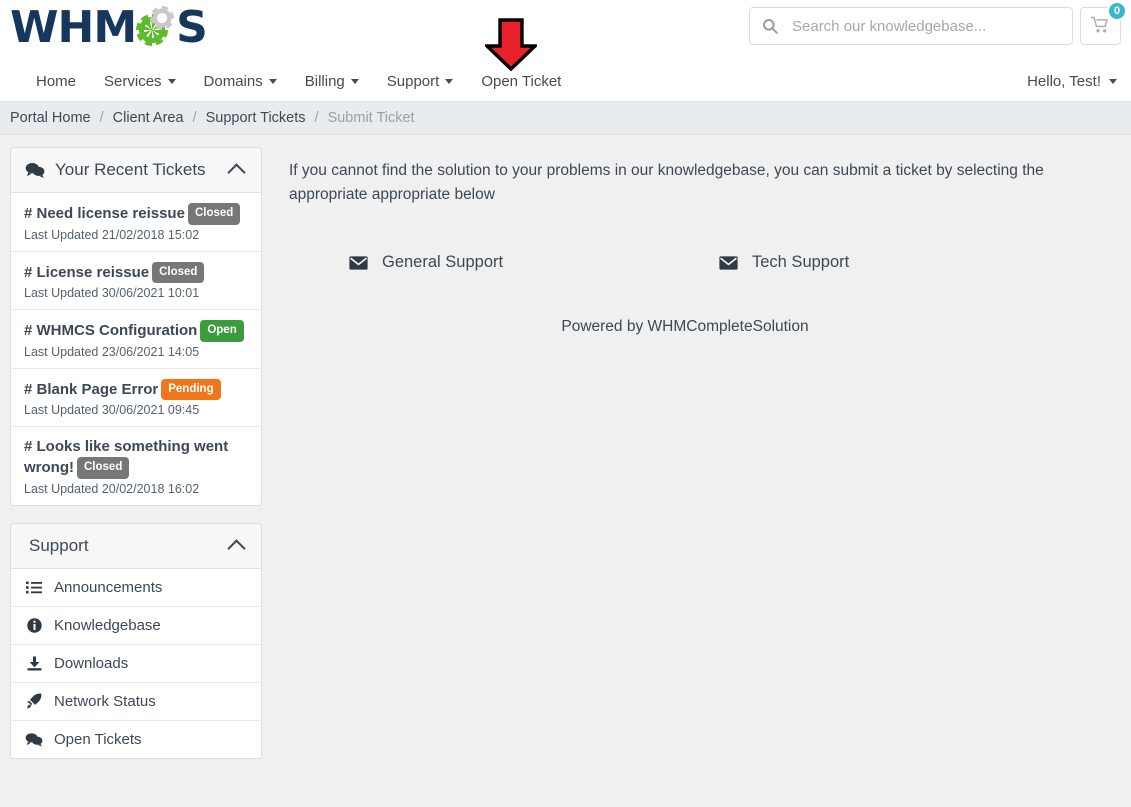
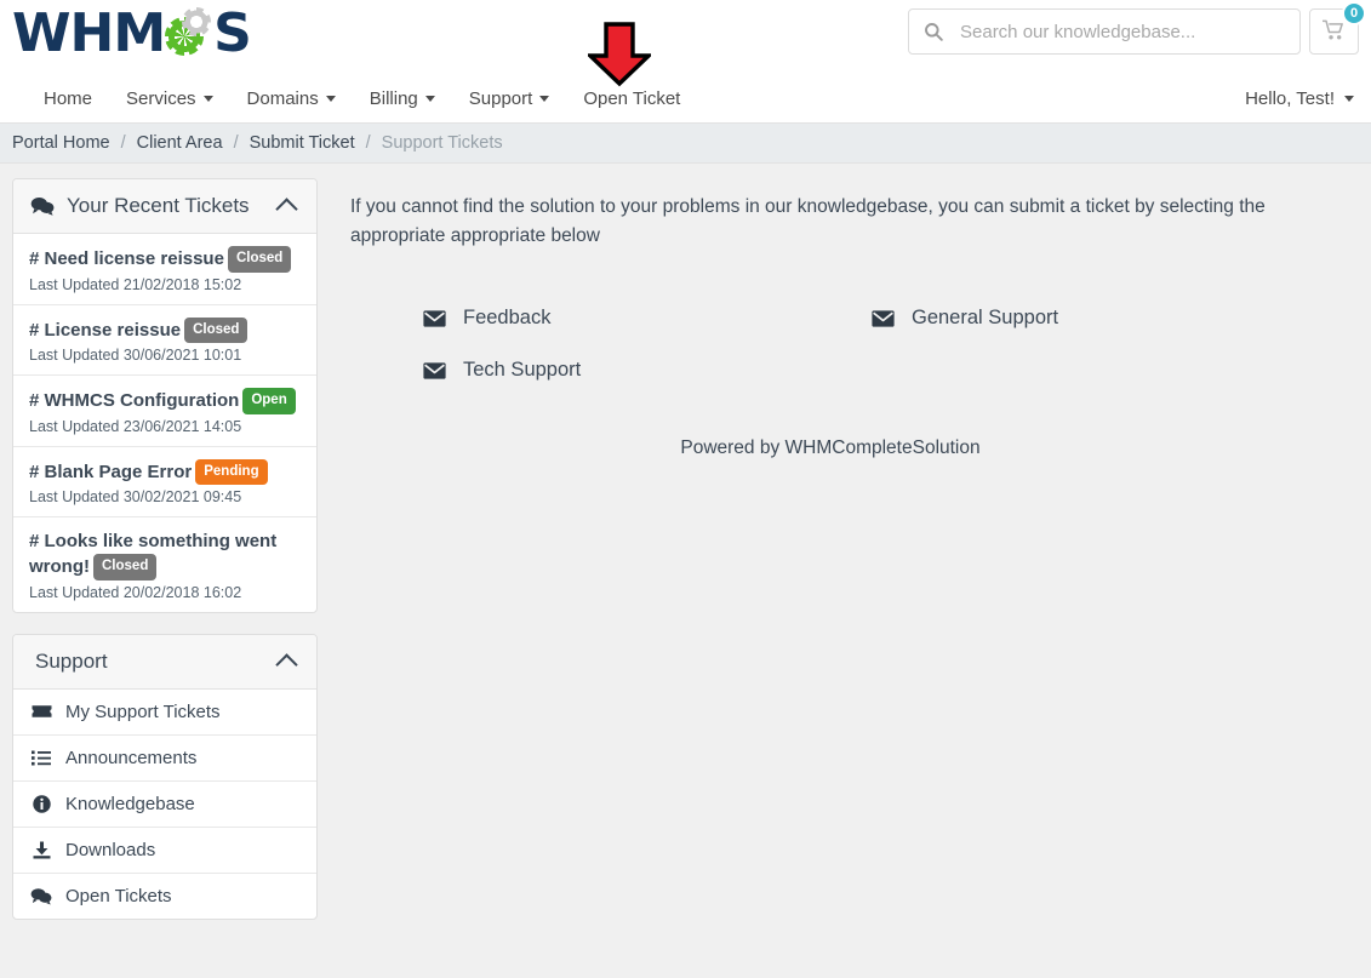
  WHM
  S
  Search our knowledgebase...
  0
  Home
  Services
  Domains
  Billing
  Support
  Open Ticket
  Hello, Test!
  Portal Home
  /
  Client Area
  /
- Support Tickets
+ Submit Ticket
  /
- Submit Ticket
+ Support Tickets
  Your Recent Tickets
  # Need license reissue Closed
  Last Updated 21/02/2018 15:02
  # License reissue Closed
  Last Updated 30/06/2021 10:01
  # WHMCS Configuration Open
  Last Updated 23/06/2021 14:05
  # Blank Page Error Pending
- Last Updated 30/06/2021 09:45
+ Last Updated 30/02/2021 09:45
  # Looks like something went wrong! Closed
  Last Updated 20/02/2018 16:02
  Support
+ My Support Tickets
  Announcements
  Knowledgebase
  Downloads
- Network Status
  Open Tickets
  If you cannot find the solution to your problems in our knowledgebase, you can submit a ticket by selecting the appropriate appropriate below
+ Feedback
  General Support
  Tech Support
  Powered by WHMCompleteSolution
